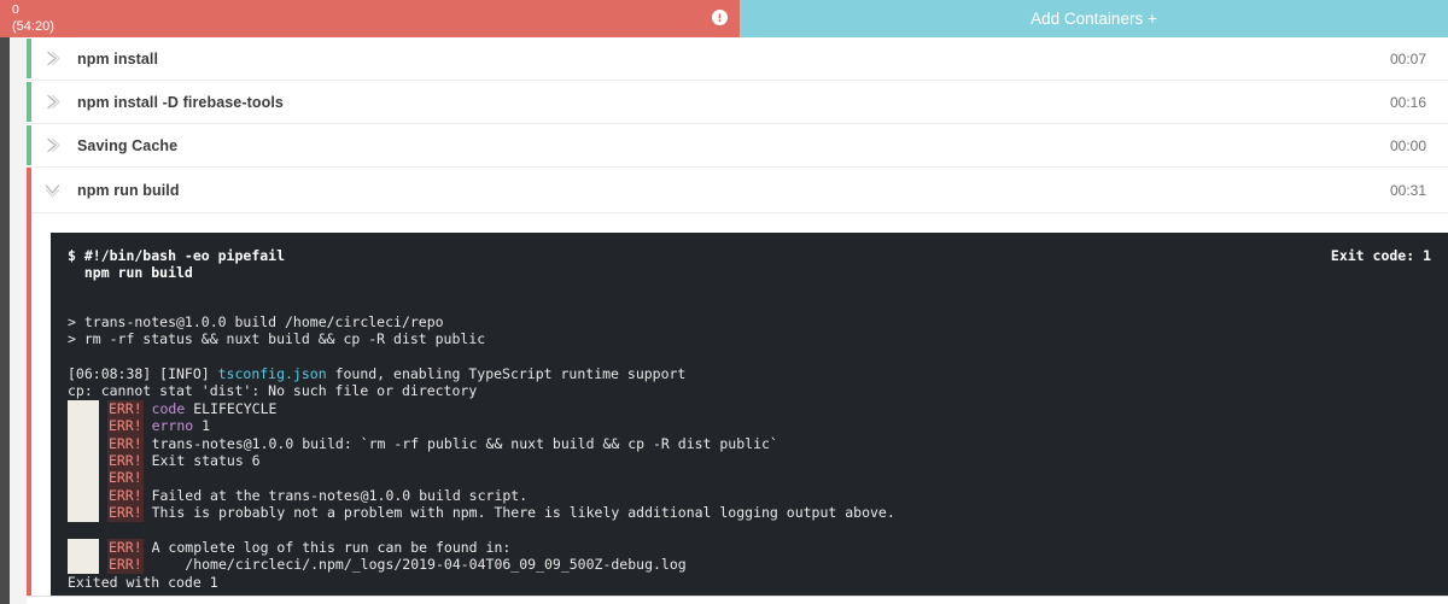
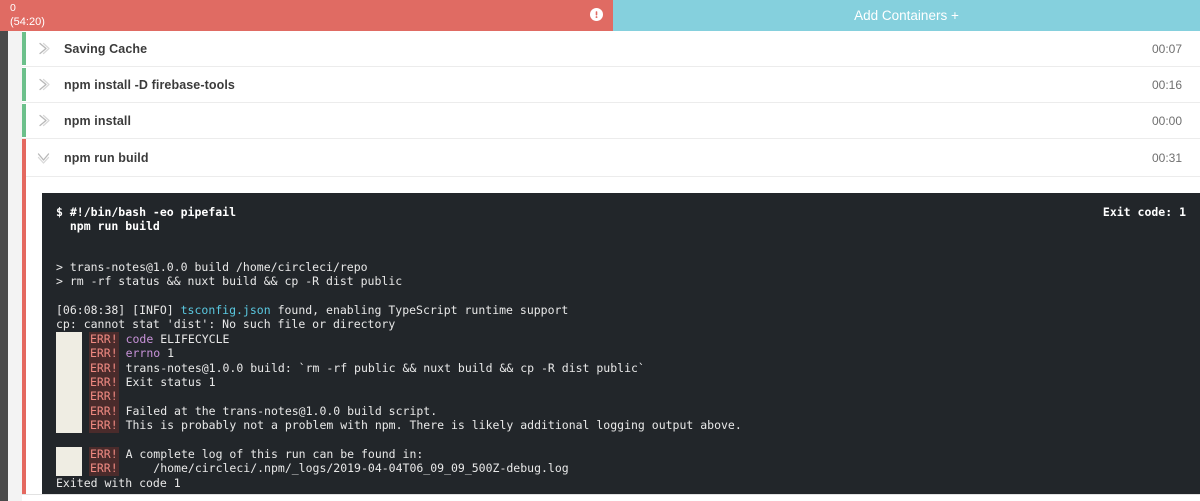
  0
  (54:20)
  Add Containers +
- npm install
+ Saving Cache
  00:07
  npm install -D firebase-tools
  00:16
- Saving Cache
+ npm install
  00:00
  npm run build
  00:31
  $ #!/bin/bash -eo pipefail
  npm run build
  Exit code: 1
  > trans-notes@1.0.0 build /home/circleci/repo
  > rm -rf status && nuxt build && cp -R dist public
  [06:08:38] [INFO] tsconfig.json found, enabling TypeScript runtime support
  cp: cannot stat 'dist': No such file or directory
  npm ERR! code ELIFECYCLE
  ERR! errno 1
  ERR! trans-notes@1.0.0 build: `rm -rf public && nuxt build && cp -R dist public`
- ERR! Exit status 6
+ ERR! Exit status 1
  ERR! Failed at the trans-notes@1.0.0 build script.
  ERR! This is probably not a problem with npm. There is likely additional logging output above.
  ERR! A complete log of this run can be found in:
  ERR! /home/circleci/.npm/_logs/2019-04-04T06_09_09_500Z-debug.log
  Exited with code 1
